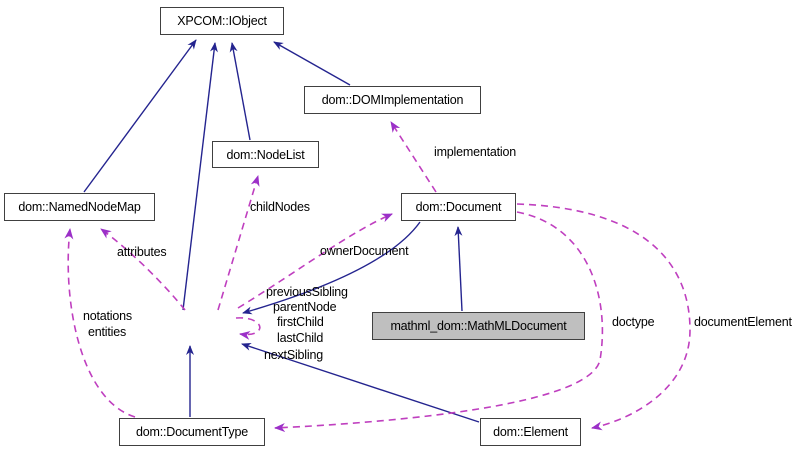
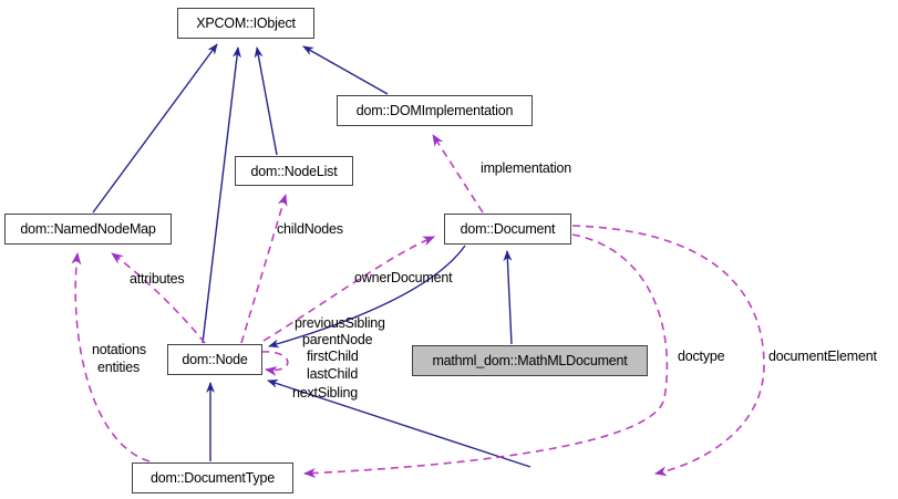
  XPCOM::IObject
  dom::DOMImplementation
  dom::NodeList
  dom::NamedNodeMap
  dom::Document
+ dom::Node
  mathml_dom::MathMLDocument
  dom::DocumentType
- dom::Element
  implementation
  childNodes
  attributes
  ownerDocument
  notations
  entities
  previousSibling
  parentNode
  firstChild
  lastChild
  nextSibling
  doctype
  documentElement
